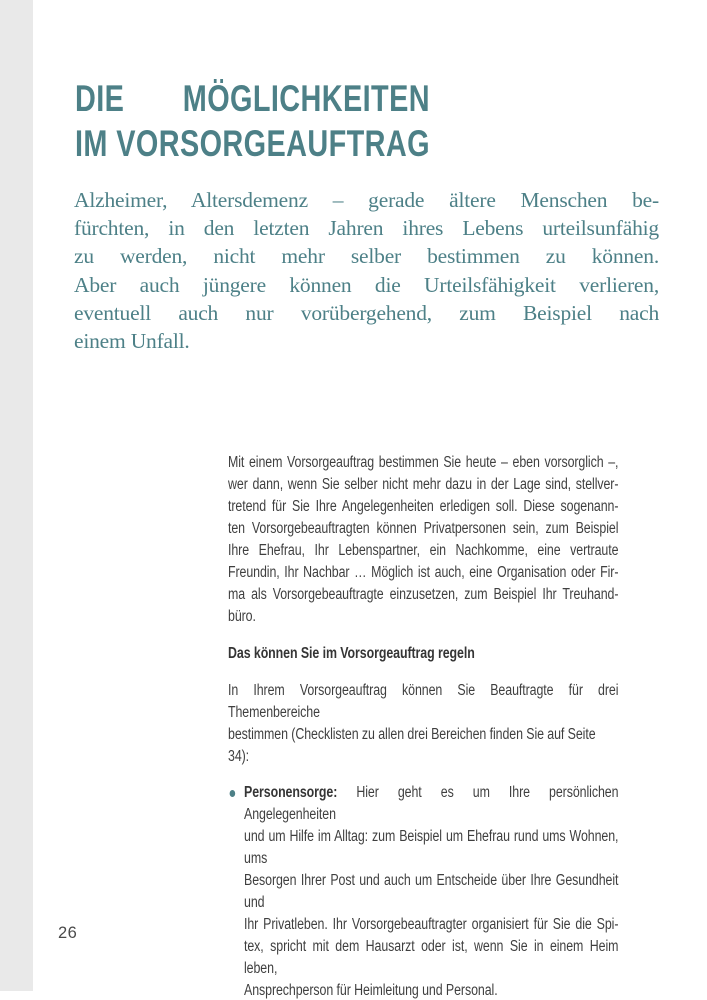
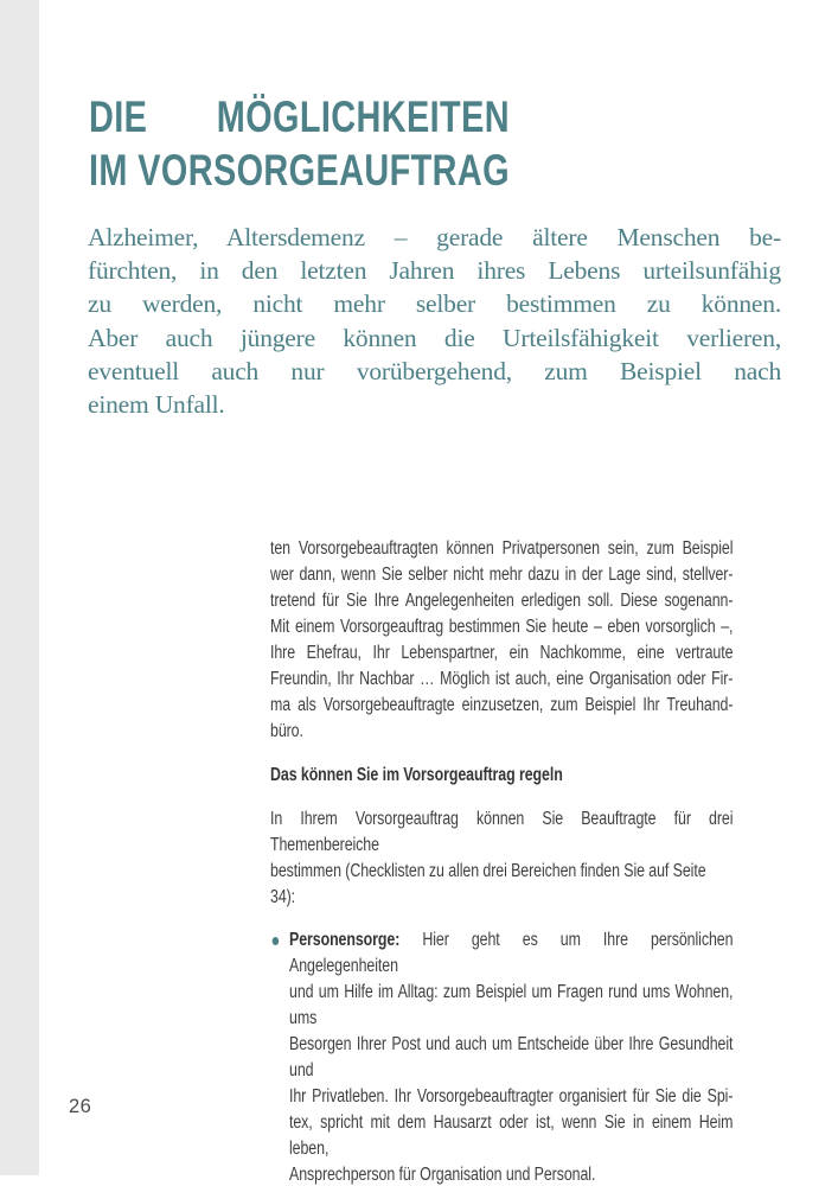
  DIE MÖGLICHKEITEN
  IM VORSORGEAUFTRAG
  Alzheimer, Altersdemenz – gerade ältere Menschen be-
  fürchten, in den letzten Jahren ihres Lebens urteilsunfähig
  zu werden, nicht mehr selber bestimmen zu können.
  Aber auch jüngere können die Urteilsfähigkeit verlieren,
  eventuell auch nur vorübergehend, zum Beispiel nach
  einem Unfall.
- Mit einem Vorsorgeauftrag bestimmen Sie heute – eben vorsorglich –,
+ ten Vorsorgebeauftragten können Privatpersonen sein, zum Beispiel
  wer dann, wenn Sie selber nicht mehr dazu in der Lage sind, stellver-
  tretend für Sie Ihre Angelegenheiten erledigen soll. Diese sogenann-
- ten Vorsorgebeauftragten können Privatpersonen sein, zum Beispiel
+ Mit einem Vorsorgeauftrag bestimmen Sie heute – eben vorsorglich –,
  Ihre Ehefrau, Ihr Lebenspartner, ein Nachkomme, eine vertraute
  Freundin, Ihr Nachbar … Möglich ist auch, eine Organisation oder Fir-
  ma als Vorsorgebeauftragte einzusetzen, zum Beispiel Ihr Treuhand-
  büro.
  Das können Sie im Vorsorgeauftrag regeln
  In Ihrem Vorsorgeauftrag können Sie Beauftragte für drei Themenbereiche
  bestimmen (Checklisten zu allen drei Bereichen finden Sie auf Seite 34):
  Personensorge: Hier geht es um Ihre persönlichen Angelegenheiten
- und um Hilfe im Alltag: zum Beispiel um Ehefrau rund ums Wohnen, ums
+ und um Hilfe im Alltag: zum Beispiel um Fragen rund ums Wohnen, ums
  Besorgen Ihrer Post und auch um Entscheide über Ihre Gesundheit und
  Ihr Privatleben. Ihr Vorsorgebeauftragter organisiert für Sie die Spi-
  tex, spricht mit dem Hausarzt oder ist, wenn Sie in einem Heim leben,
- Ansprechperson für Heimleitung und Personal.
+ Ansprechperson für Organisation und Personal.
  26
